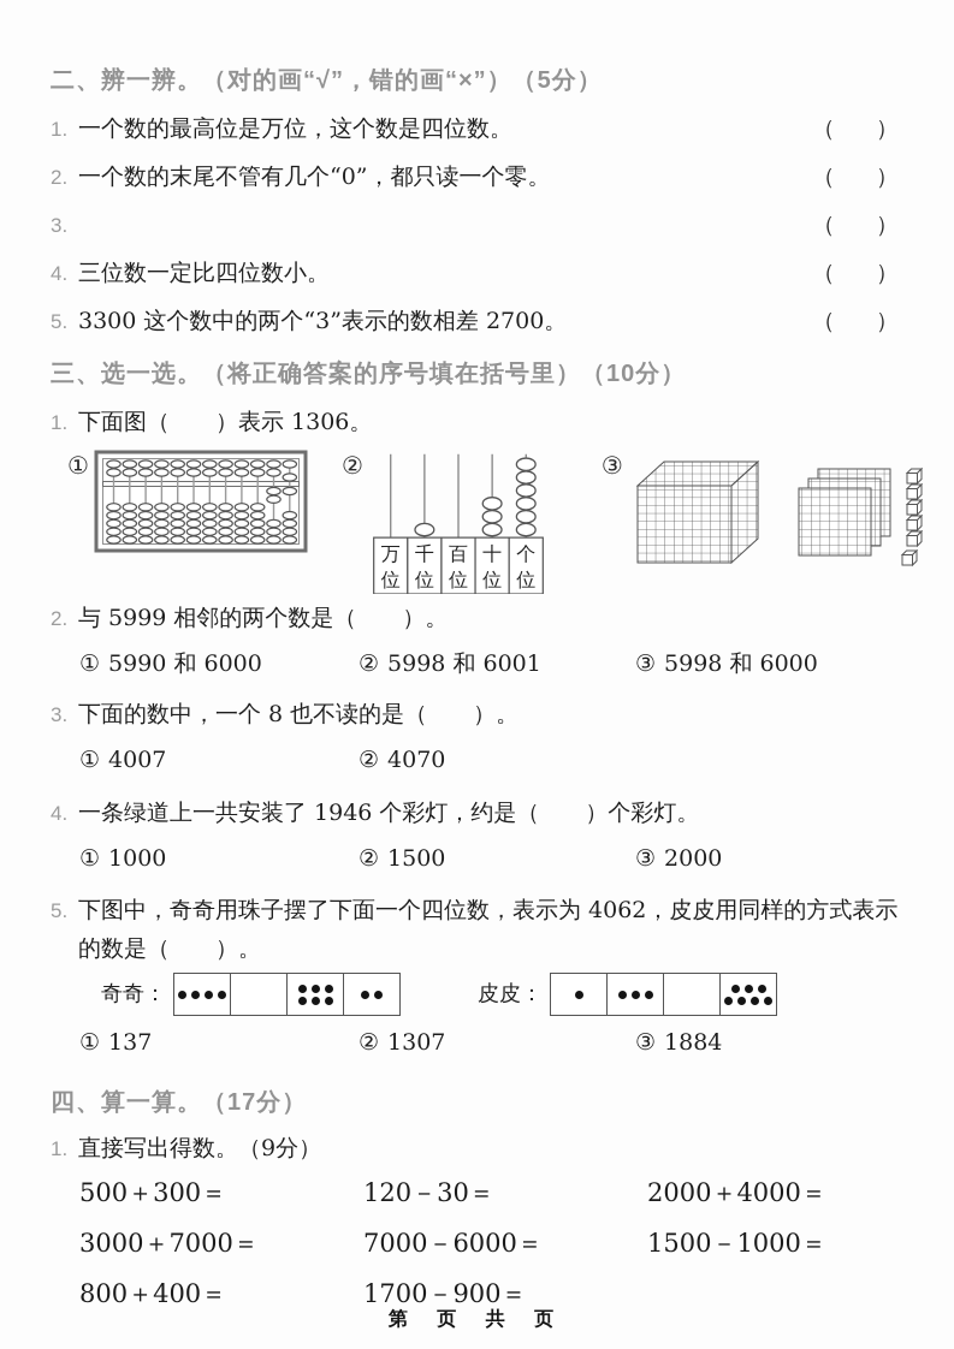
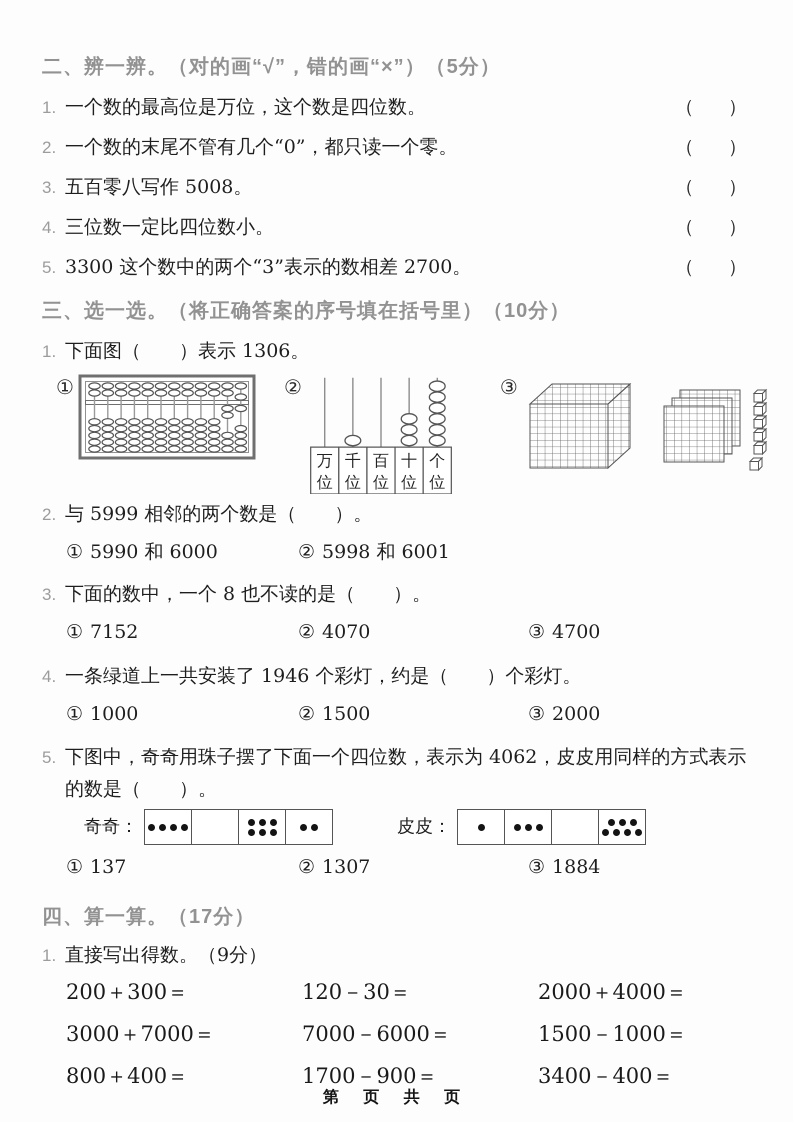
  二、辨一辨。（对的画“√”，错的画“×”）（5分）
  1.
  一个数的最高位是万位，这个数是四位数。
  （ ）
  2.
  一个数的末尾不管有几个“0”，都只读一个零。
  （ ）
  3.
+ 五百零八写作 5008。
  （ ）
  4.
  三位数一定比四位数小。
  （ ）
  5.
  3300 这个数中的两个“3”表示的数相差 2700。
  （ ）
  三、选一选。（将正确答案的序号填在括号里）（10分）
  1.
  下面图（ ）表示 1306。
  ①
  ②
  万
  位
  千
  位
  百
  位
  十
  位
  个
  位
  ③
  2.
  与 5999 相邻的两个数是（ ）。
  ① 5990 和 6000
  ② 5998 和 6001
- ③ 5998 和 6000
  3.
  下面的数中，一个 8 也不读的是（ ）。
- ① 4007
+ ① 7152
  ② 4070
+ ③ 4700
  4.
  一条绿道上一共安装了 1946 个彩灯，约是（ ）个彩灯。
  ① 1000
  ② 1500
  ③ 2000
  5.
  下图中，奇奇用珠子摆了下面一个四位数，表示为 4062，皮皮用同样的方式表示的数是（ ）。
  奇奇：
  皮皮：
  ① 137
  ② 1307
  ③ 1884
  四、算一算。（17分）
  1.
  直接写出得数。（9分）
- 500＋300＝
+ 200＋300＝
  120－30＝
  2000＋4000＝
  3000＋7000＝
  7000－6000＝
  1500－1000＝
  800＋400＝
  1700－900＝
+ 3400－400＝
  第 页 共 页
